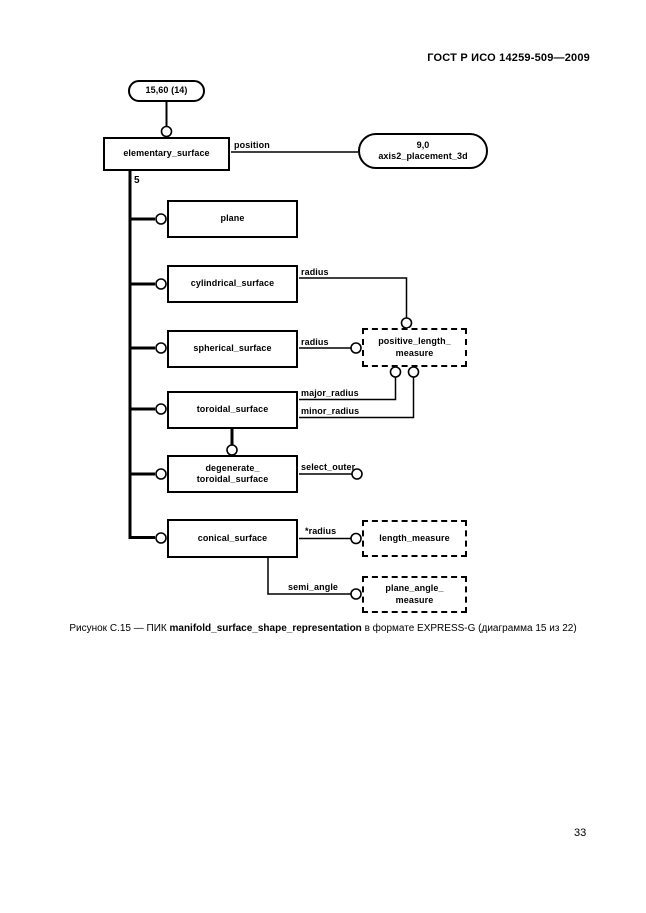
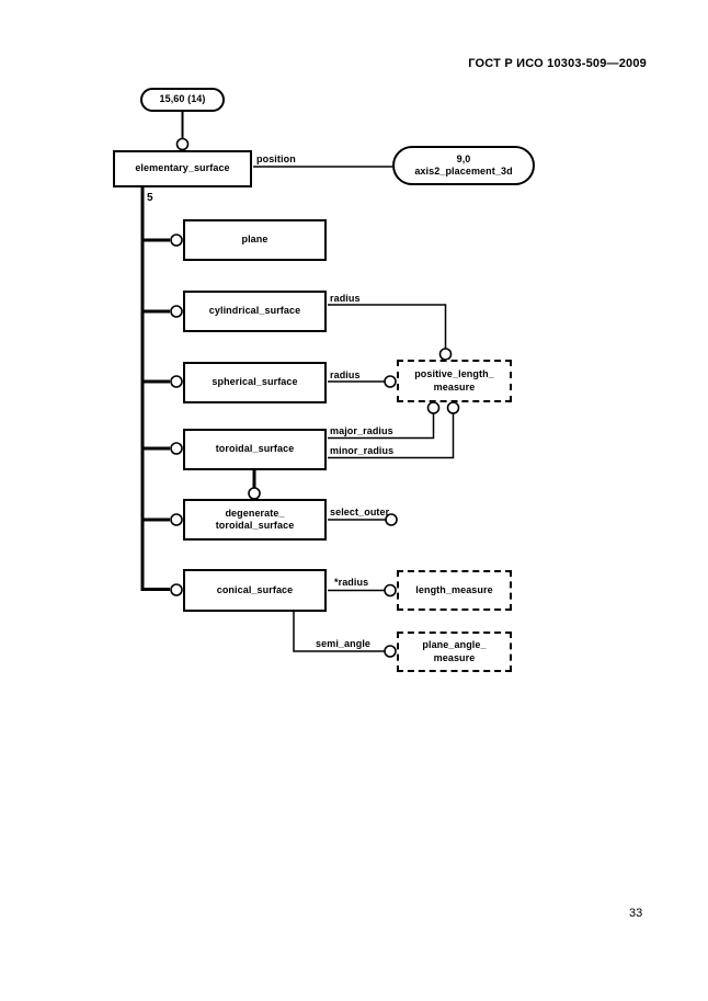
- ГОСТ Р ИСО 14259-509—2009
+ ГОСТ Р ИСО 10303-509—2009
  15,60 (14)
  elementary_surface
  9,0
  axis2_placement_3d
  plane
  cylindrical_surface
  spherical_surface
  positive_length_
  measure
  toroidal_surface
  degenerate_
  toroidal_surface
  conical_surface
  length_measure
  plane_angle_
  measure
  position
  5
  radius
  radius
  major_radius
  minor_radius
  select_outer
  *radius
  semi_angle
- Рисунок С.15 — ПИК manifold_surface_shape_representation в формате EXPRESS-G (диаграмма 15 из 22)
  33
